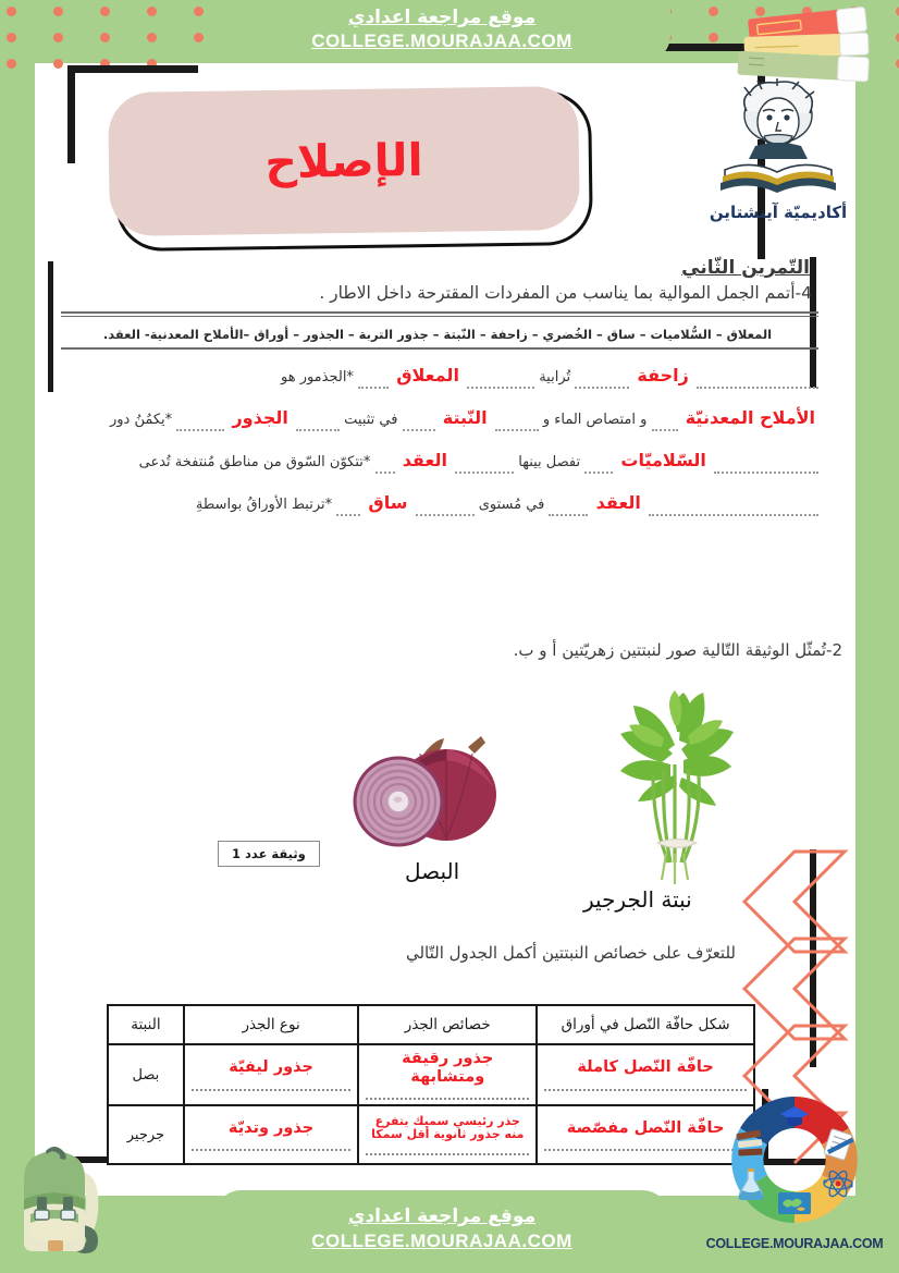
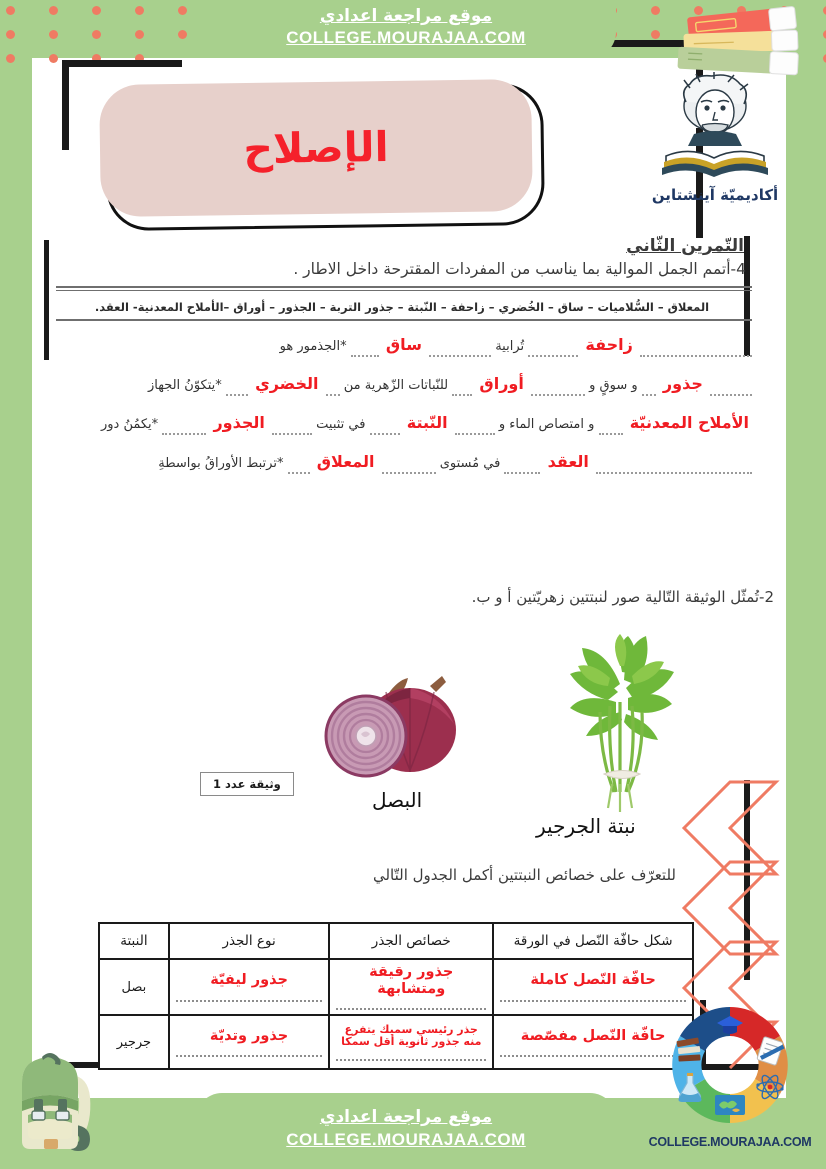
  موقع مراجعة اعدادي
  COLLEGE.MOURAJAA.COM
  الإصلاح
  أكاديميّة آينشتاين
  التّمرين الثّاني
  4-أتمم الجمل الموالية بما يناسب من المفردات المقترحة داخل الاطار .
  المعلاق – السُّلاميات – ساق – الخُضري – زاحفة – النّبتة – جذور التربة – الجذور – أوراق –الأملاح المعدنية- العقد.
- زاحفة تُرابية المعلاق *الجذمور هو
+ زاحفة تُرابية ساق *الجذمور هو
+ جذور و سوقٍ و أوراق للنّباتات الزّهرية من الخضري *يتكوّنُ الجهاز
  الأملاح المعدنيّة و امتصاص الماء و النّبتة في تثبيت الجذور *يكمُنُ دور
- السّلاميّات تفصل بينها العقد *تتكوّن السّوق من مناطق مُنتفخة تُدعى
- العقد في مُستوى ساق *ترتبط الأوراقُ بواسطةِ
+ العقد في مُستوى المعلاق *ترتبط الأوراقُ بواسطةِ
  2-تُمثّل الوثيقة التّالية صور لنبتتين زهريّتين أ و ب.
  وثيقة عدد 1
  البصل
  نبتة الجرجير
  للتعرّف على خصائص النبتتين أكمل الجدول التّالي
- شكل حافّة النّصل في أوراق	خصائص الجذر	نوع الجذر	النبتة
+ شكل حافّة النّصل في الورقة	خصائص الجذر	نوع الجذر	النبتة
  حافّة النّصل كاملة	جذور رقيقة ومتشابهة	جذور ليفيّة	بصل
  حافّة النّصل مفصّصة	جذر رئيسي سميك يتفرع منه جذور ثانوية أقل سمكا	جذور وتديّة	جرجير
  COLLEGE.MOURAJAA.COM
  موقع مراجعة اعدادي
  COLLEGE.MOURAJAA.COM
